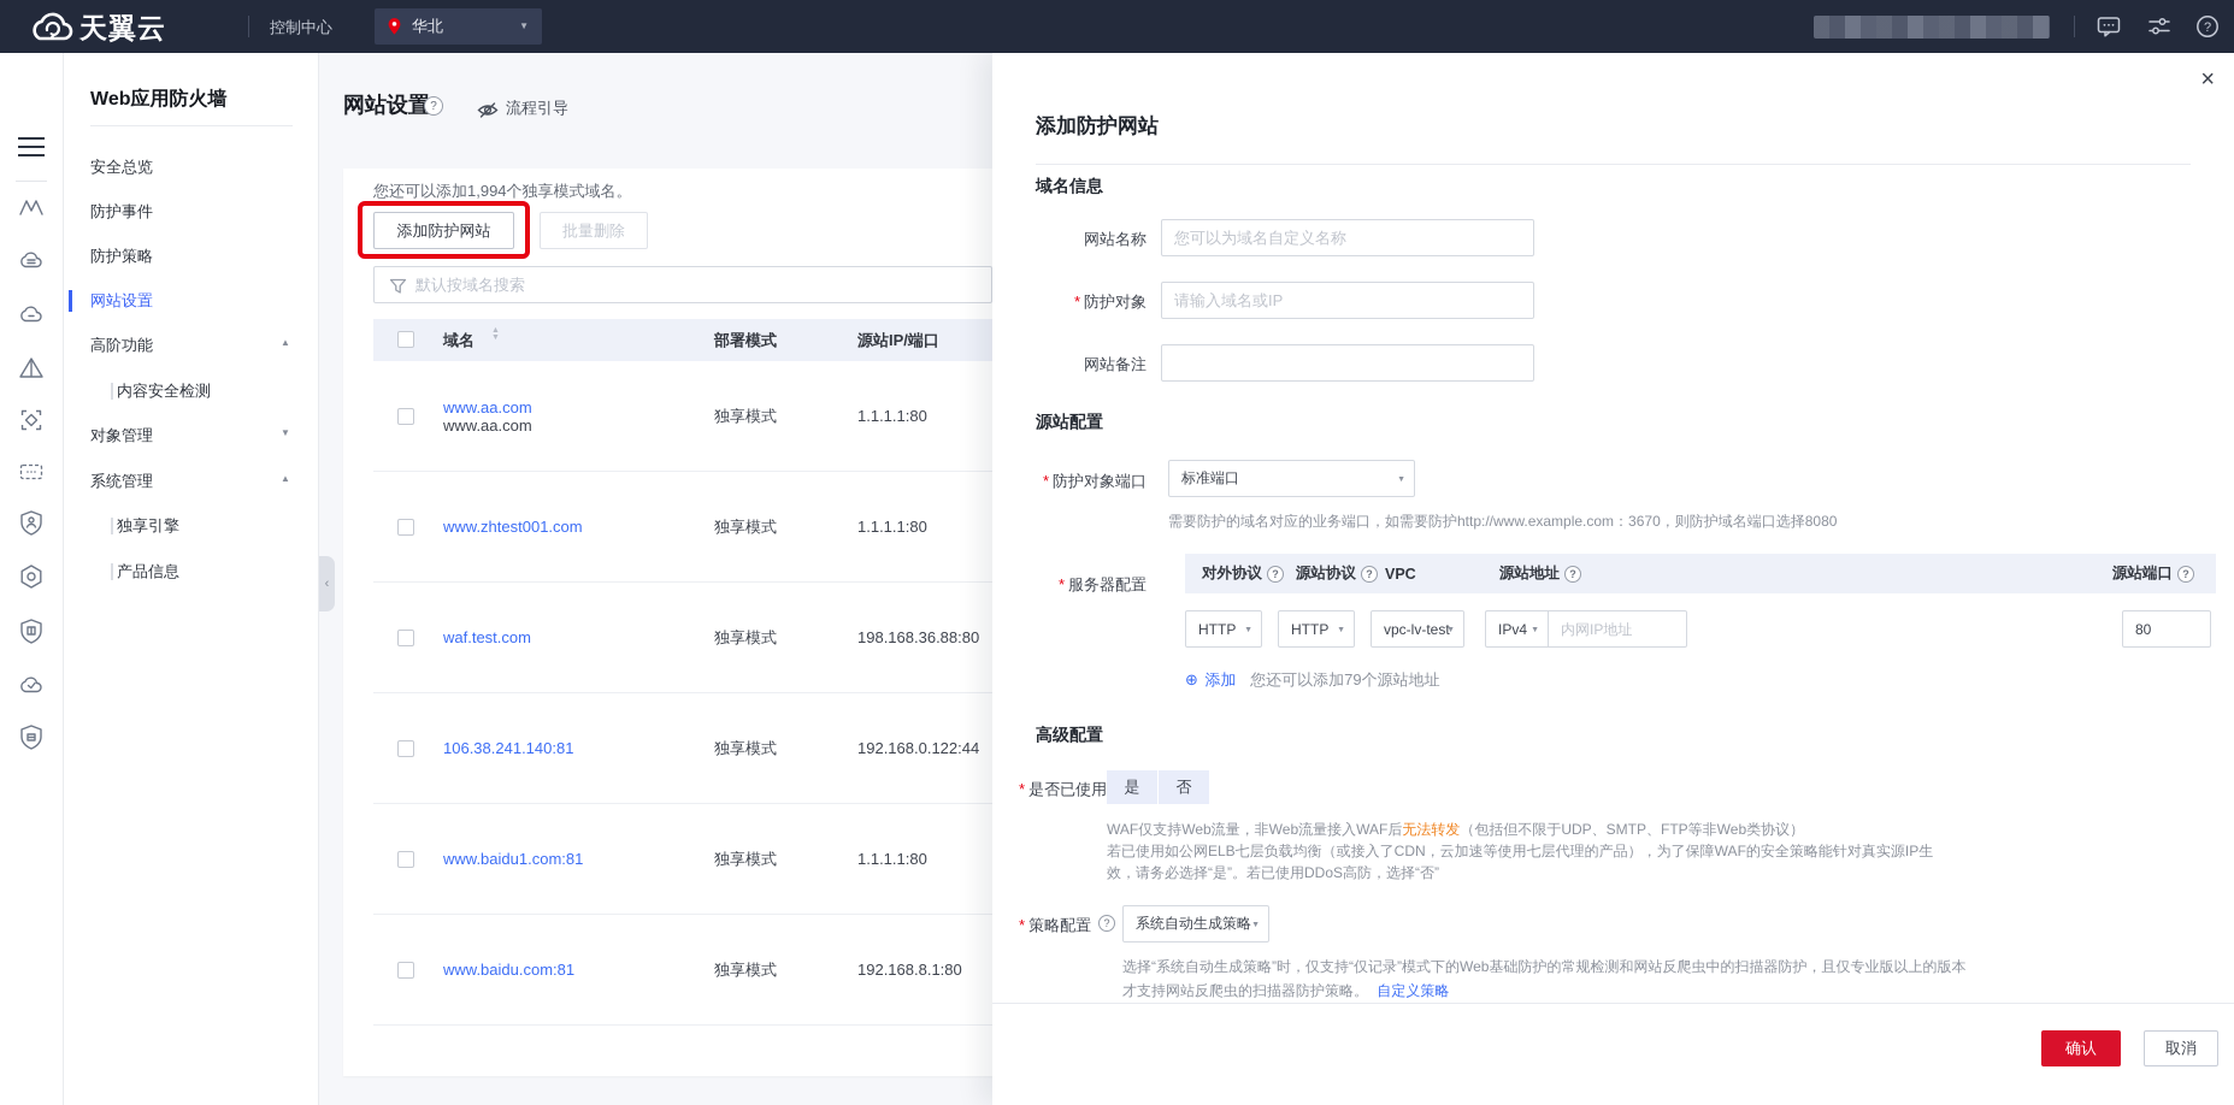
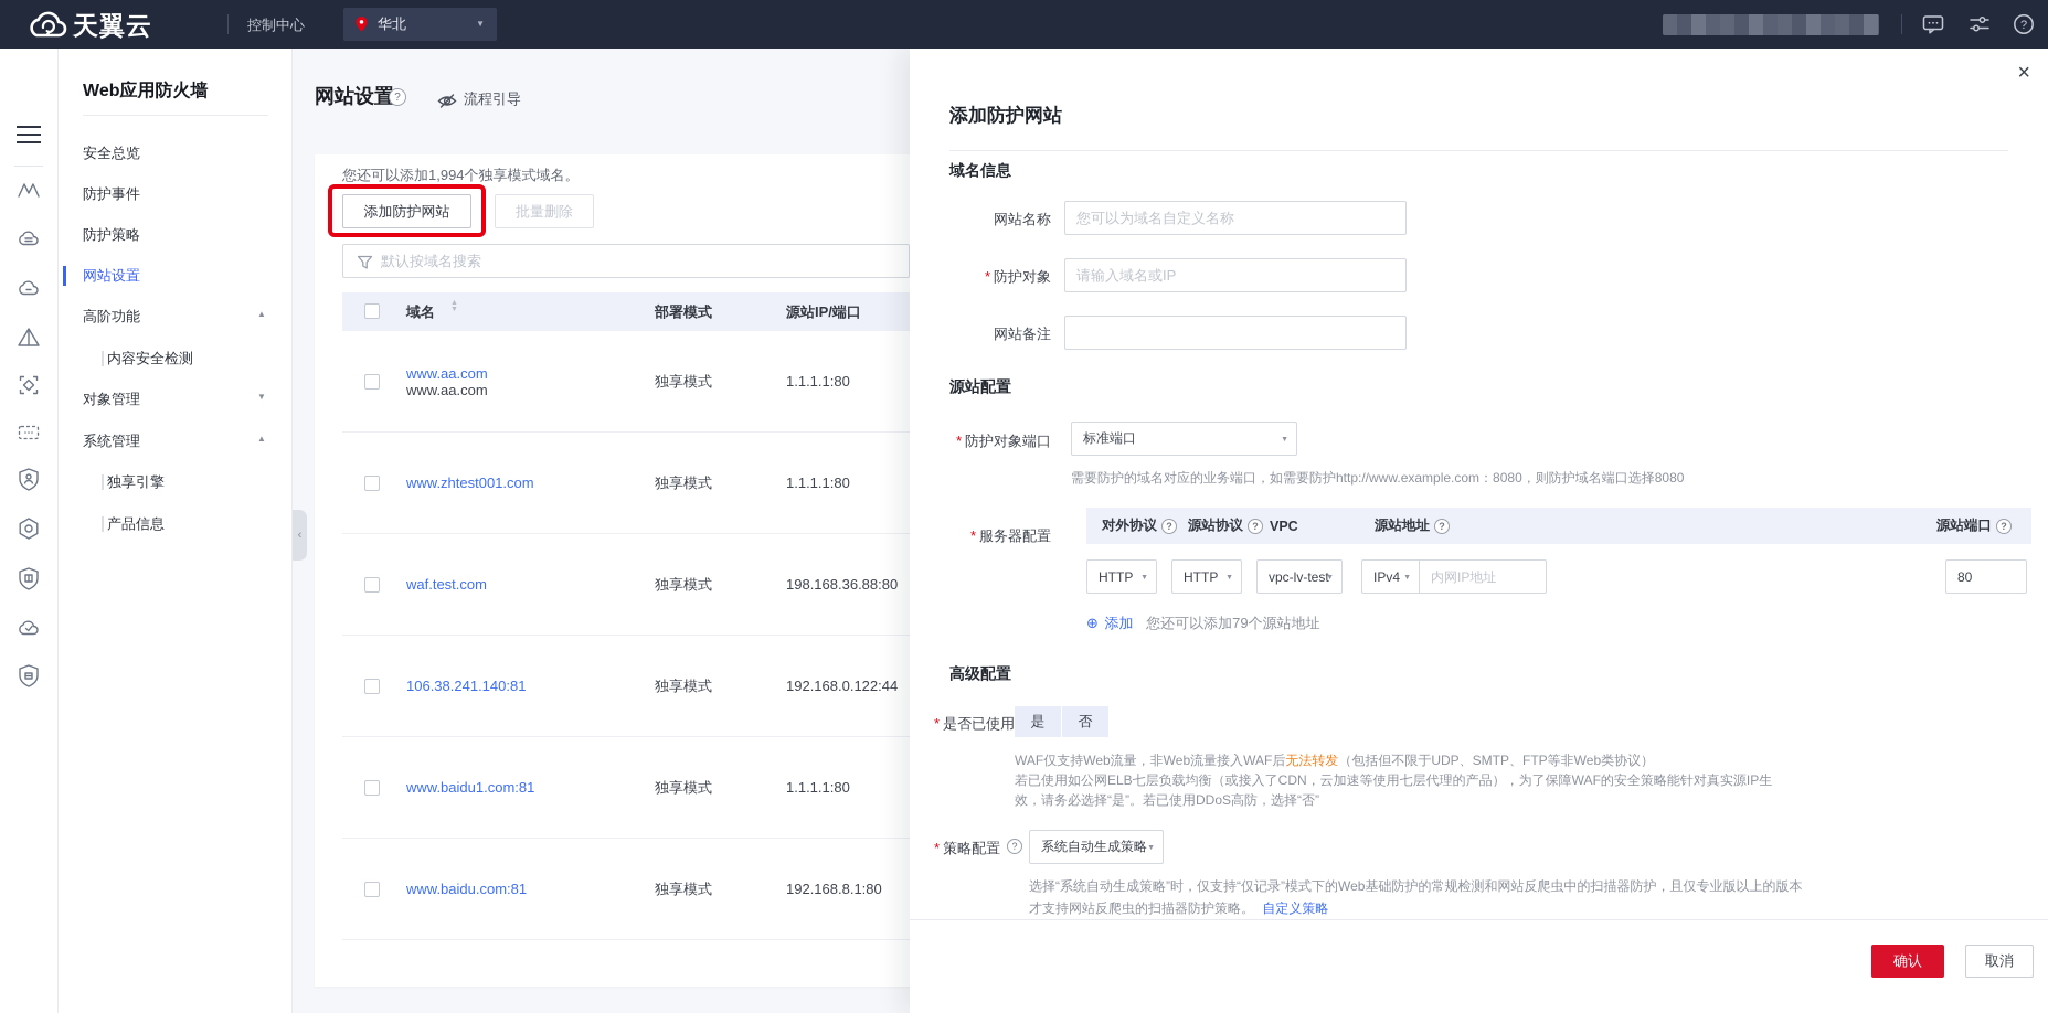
  天翼云
  控制中心
  华北
  ▼
  ?
  Web应用防火墙
  安全总览
  防护事件
  防护策略
  网站设置
  高阶功能
  ▲
  内容安全检测
  对象管理
  ▼
  系统管理
  ▲
  独享引擎
  产品信息
  ‹
  网站设置
  ?
  流程引导
  您还可以添加1,994个独享模式域名。
  添加防护网站
  批量删除
  默认按域名搜索
  域名
  部署模式
  源站IP/端口
  www.aa.com
  www.aa.com
  独享模式
  1.1.1.1:80
  www.zhtest001.com
  独享模式
  1.1.1.1:80
  waf.test.com
  独享模式
  198.168.36.88:80
  106.38.241.140:81
  独享模式
  192.168.0.122:44
  www.baidu1.com:81
  独享模式
  1.1.1.1:80
  www.baidu.com:81
  独享模式
  192.168.8.1:80
  ×
  添加防护网站
  域名信息
  网站名称
  您可以为域名自定义名称
  * 防护对象
  请输入域名或IP
  网站备注
  源站配置
  * 防护对象端口
  标准端口
- 需要防护的域名对应的业务端口，如需要防护http://www.example.com：3670，则防护域名端口选择8080
+ 需要防护的域名对应的业务端口，如需要防护http://www.example.com：8080，则防护域名端口选择8080
  * 服务器配置
  对外协议
  ?
  源站协议
  ?
  VPC
  源站地址
  ?
  源站端口
  ?
  HTTP
  HTTP
  vpc-lv-test
  IPv4
  内网IP地址
  80
  ⊕ 添加 您还可以添加79个源站地址
  高级配置
  * 是否已使用
  是
  否
  WAF仅支持Web流量，非Web流量接入WAF后无法转发（包括但不限于UDP、SMTP、FTP等非Web类协议）
  若已使用如公网ELB七层负载均衡（或接入了CDN，云加速等使用七层代理的产品），为了保障WAF的安全策略能针对真实源IP生
  效，请务必选择“是”。若已使用DDoS高防，选择“否”
  * 策略配置
  ?
  系统自动生成策略
  选择“系统自动生成策略”时，仅支持“仅记录”模式下的Web基础防护的常规检测和网站反爬虫中的扫描器防护，且仅专业版以上的版本
  才支持网站反爬虫的扫描器防护策略。 自定义策略
  确认
  取消
